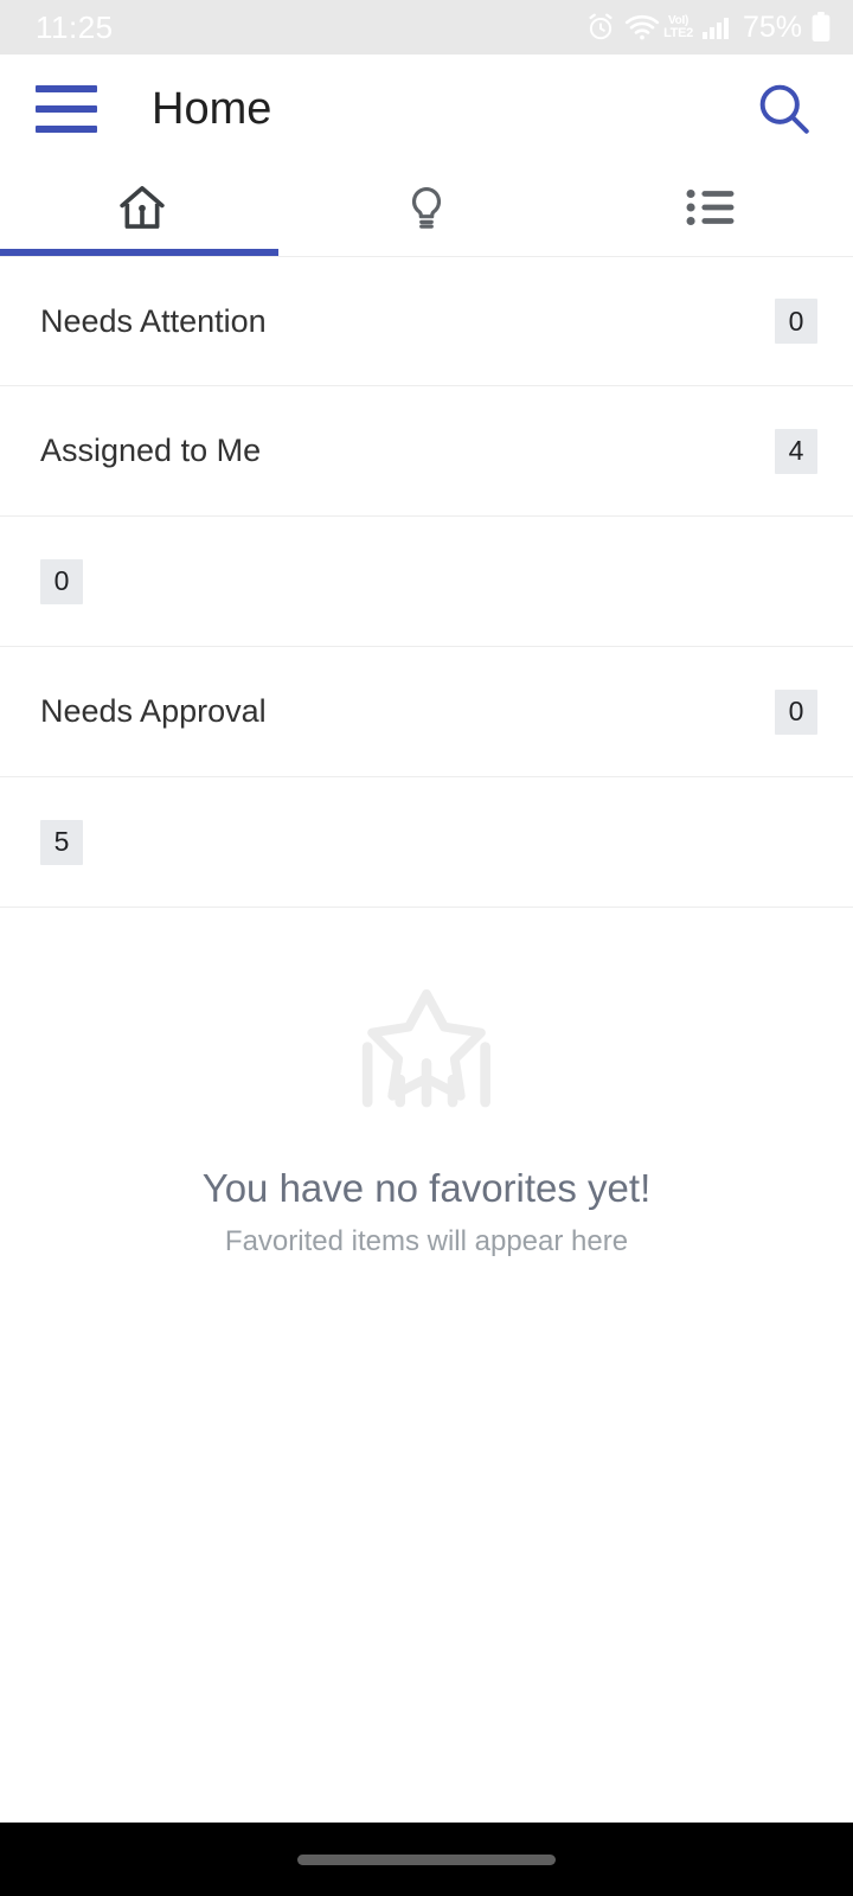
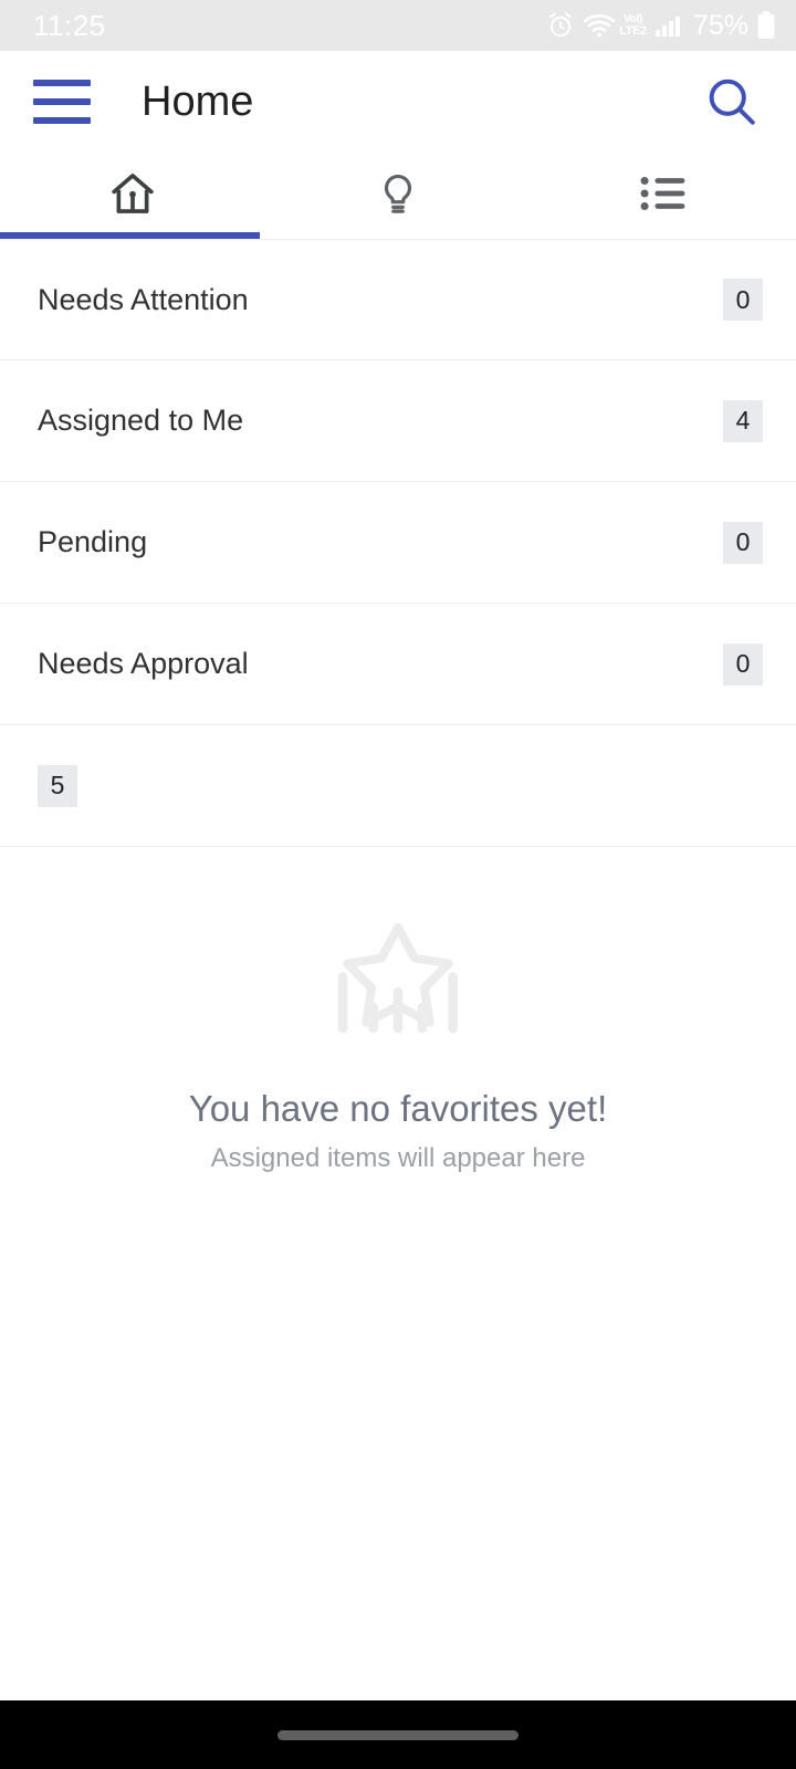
  Home
  Needs Attention
  0
  Assigned to Me
  4
+ Pending
  0
  Needs Approval
  0
  5
  You have no favorites yet!
- Favorited items will appear here
+ Assigned items will appear here
